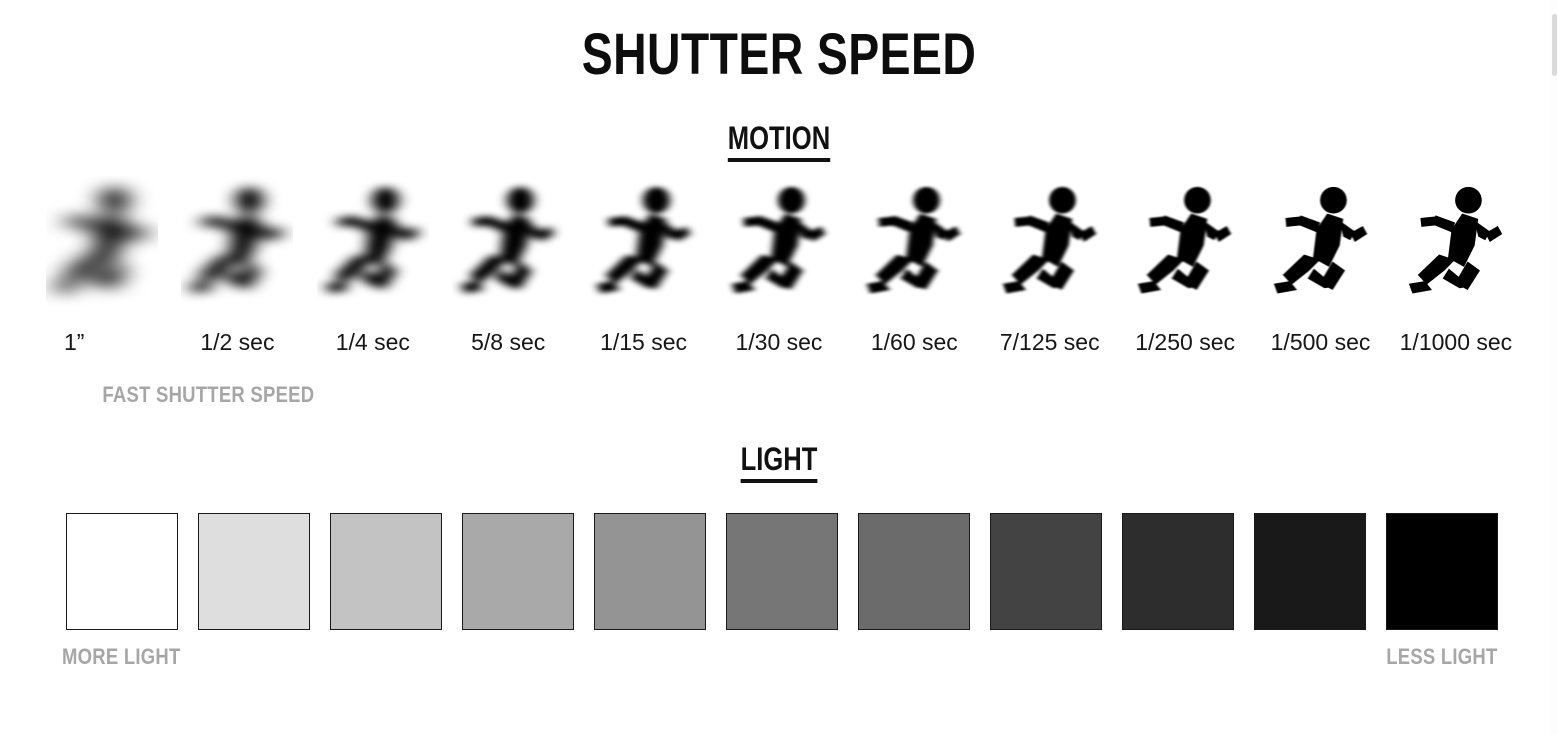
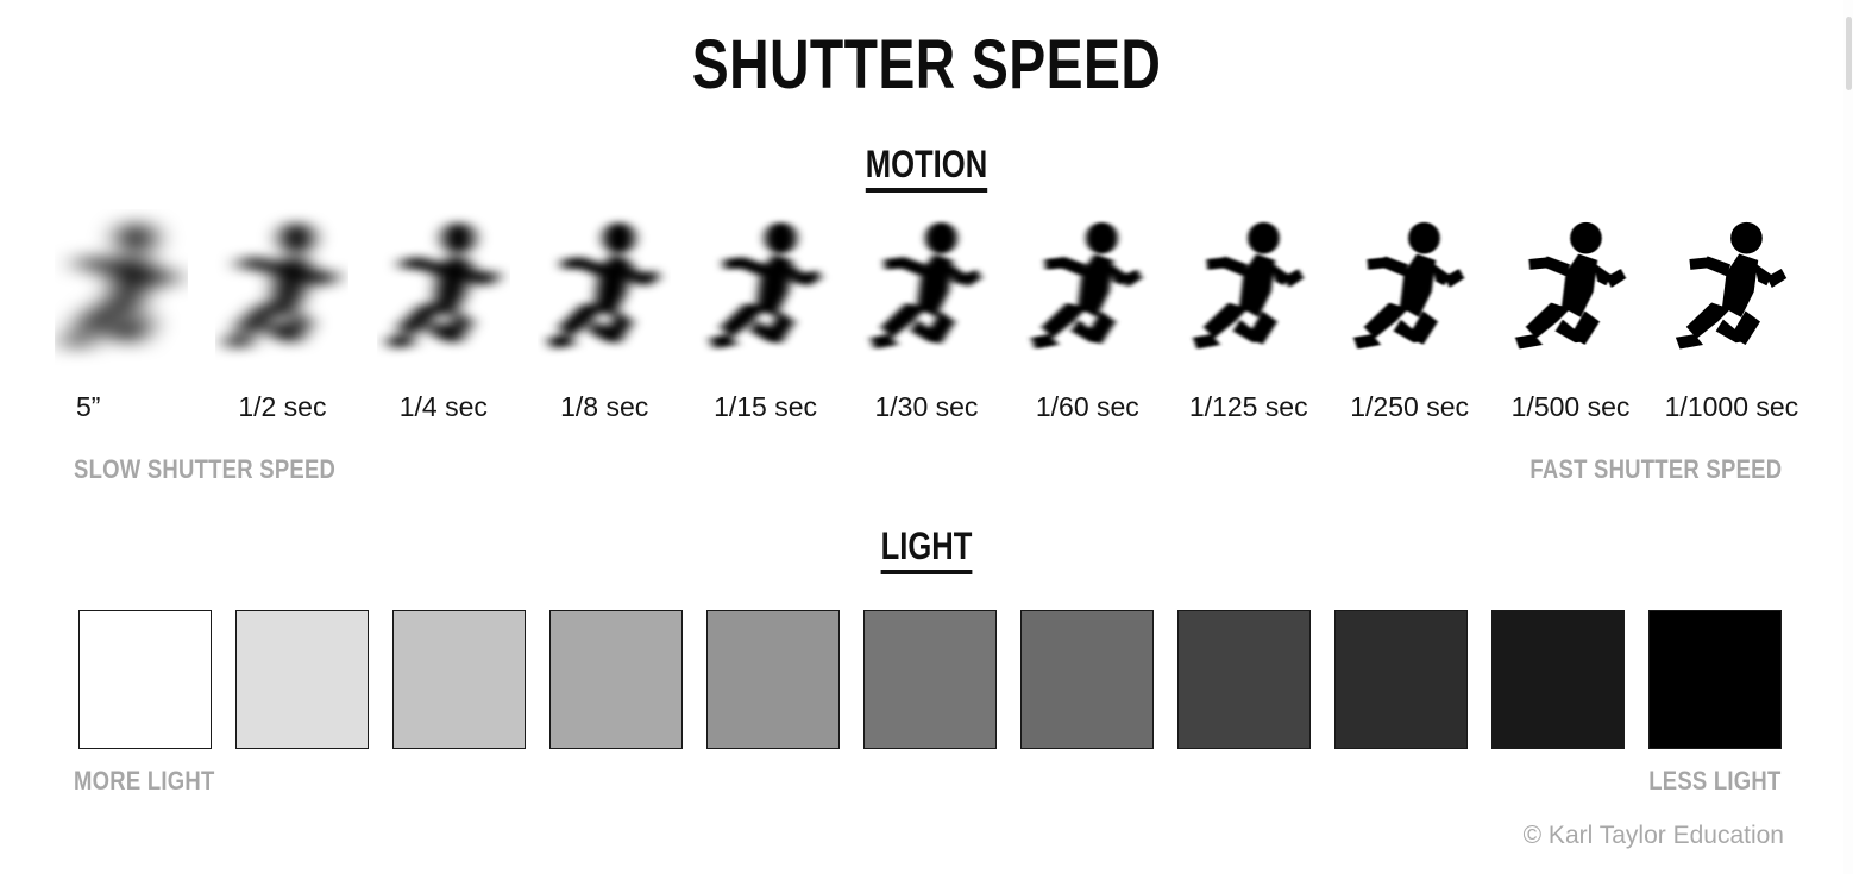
  SHUTTER SPEED
  MOTION
- 1”
+ 5”
  1/2 sec
  1/4 sec
- 5/8 sec
+ 1/8 sec
  1/15 sec
  1/30 sec
  1/60 sec
- 7/125 sec
+ 1/125 sec
  1/250 sec
  1/500 sec
  1/1000 sec
+ SLOW SHUTTER SPEED
  FAST SHUTTER SPEED
  LIGHT
  MORE LIGHT
  LESS LIGHT
+ © Karl Taylor Education
